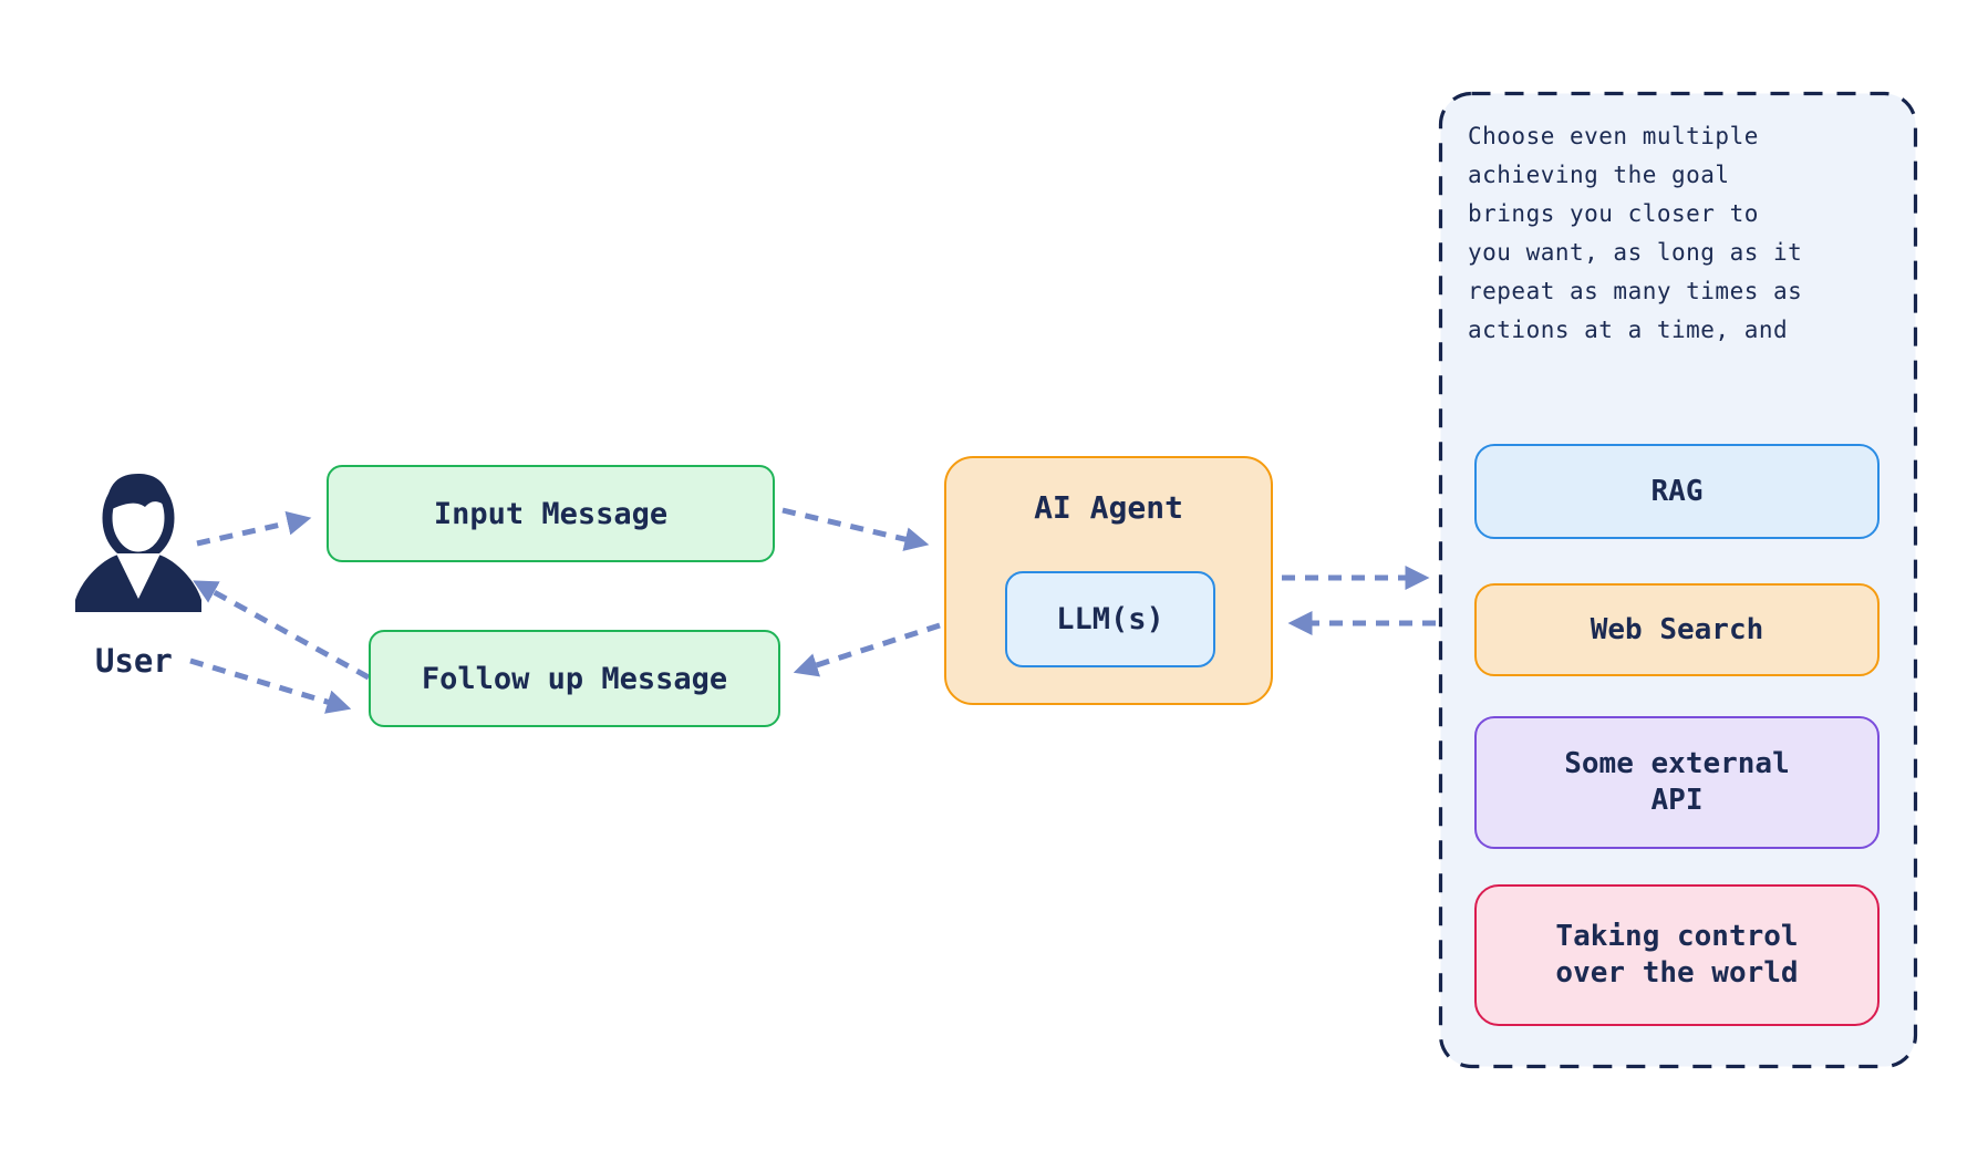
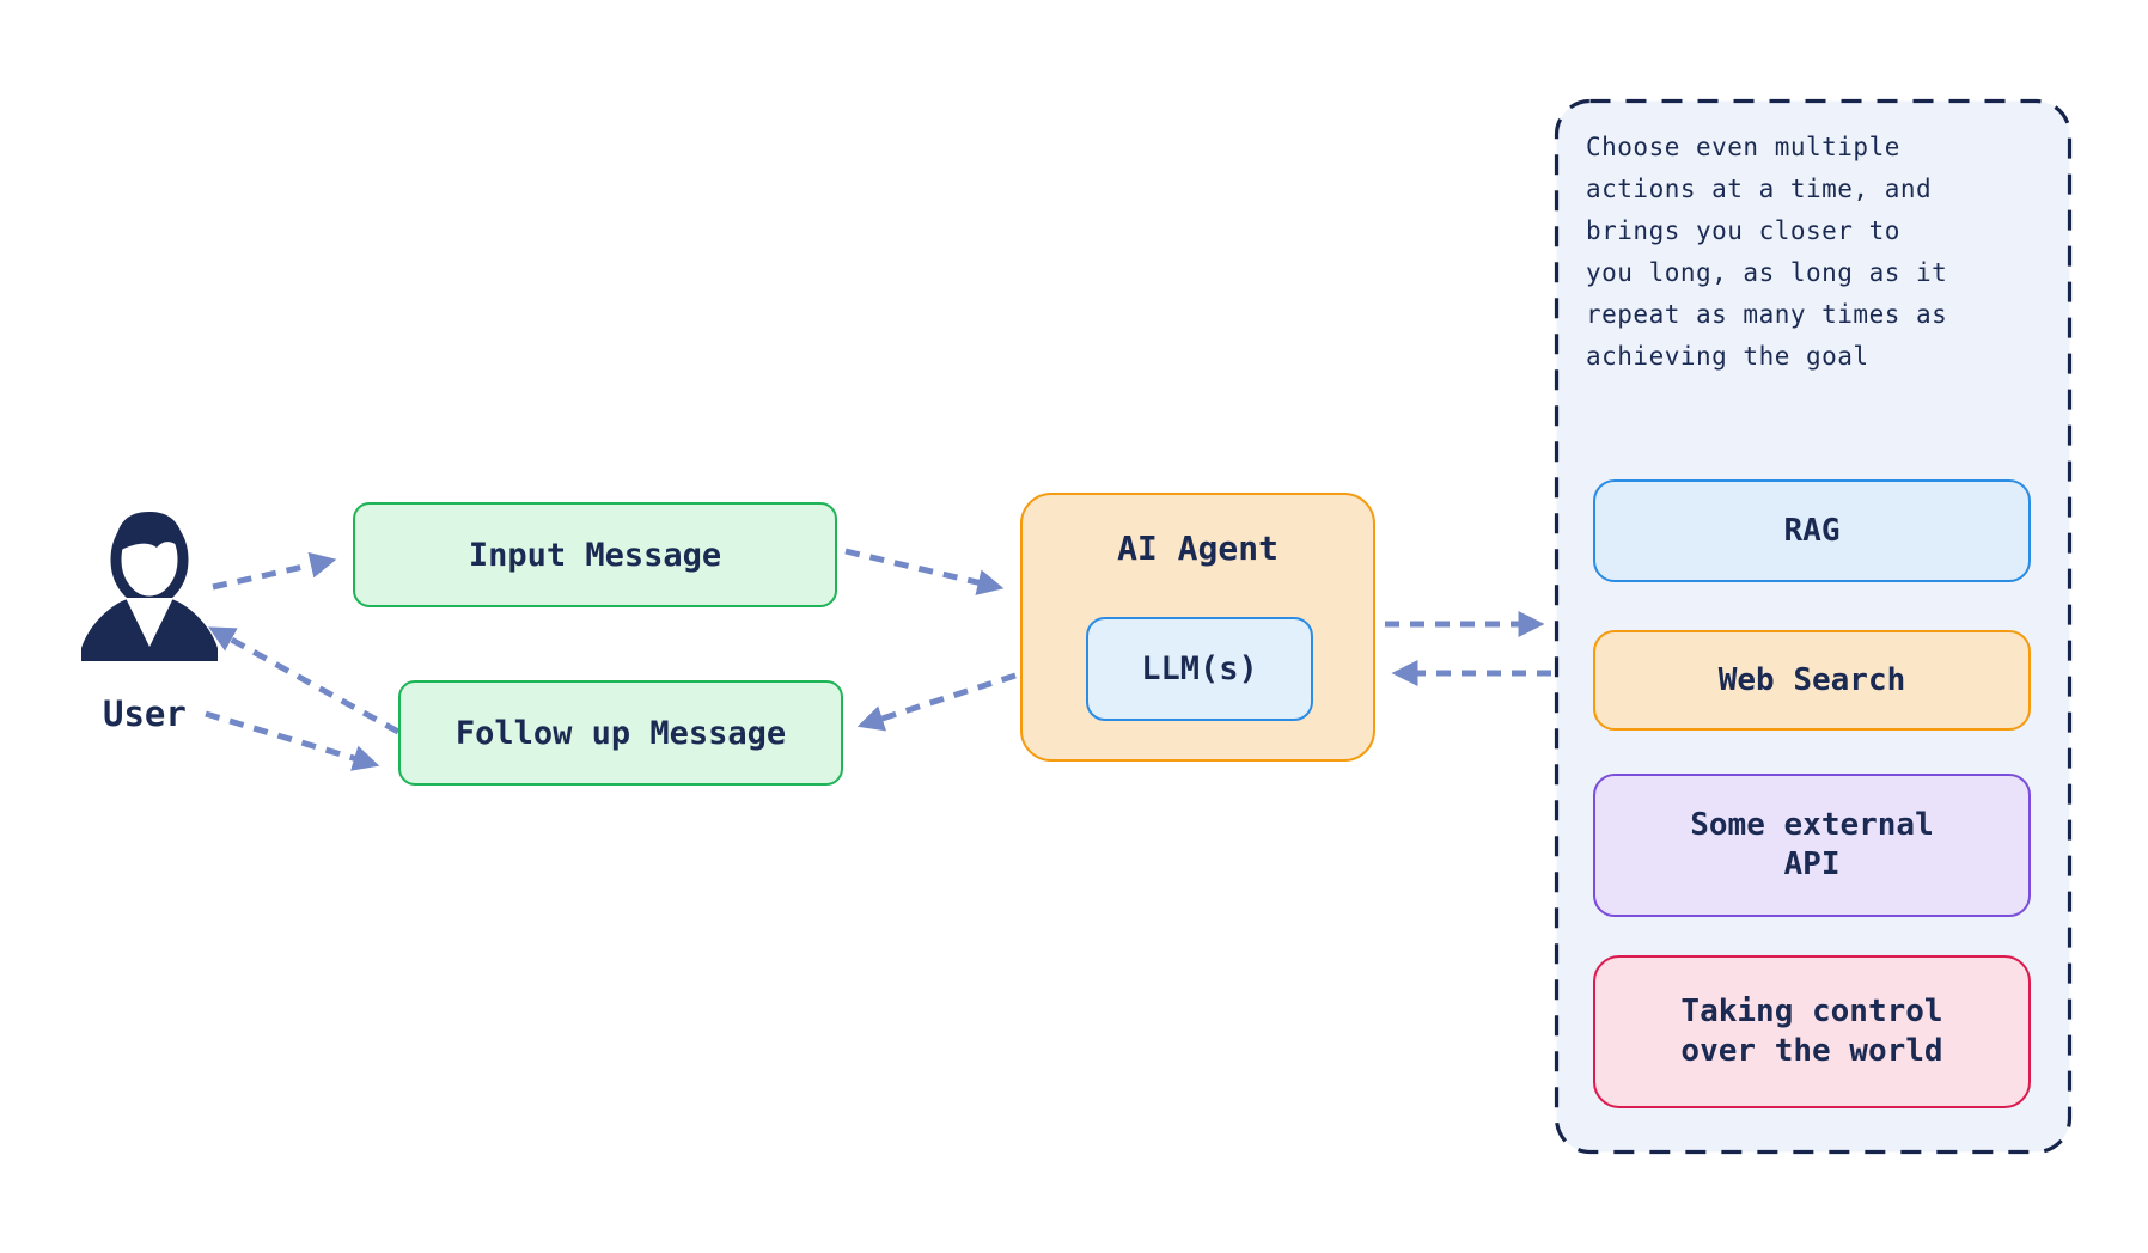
  User
  Input Message
  Follow up Message
  AI Agent
  LLM(s)
  Choose even multiple
- achieving the goal
+ actions at a time, and
  brings you closer to
- you want, as long as it
+ you long, as long as it
  repeat as many times as
- actions at a time, and
+ achieving the goal
  RAG
  Web Search
  Some external
  API
  Taking control
  over the world
